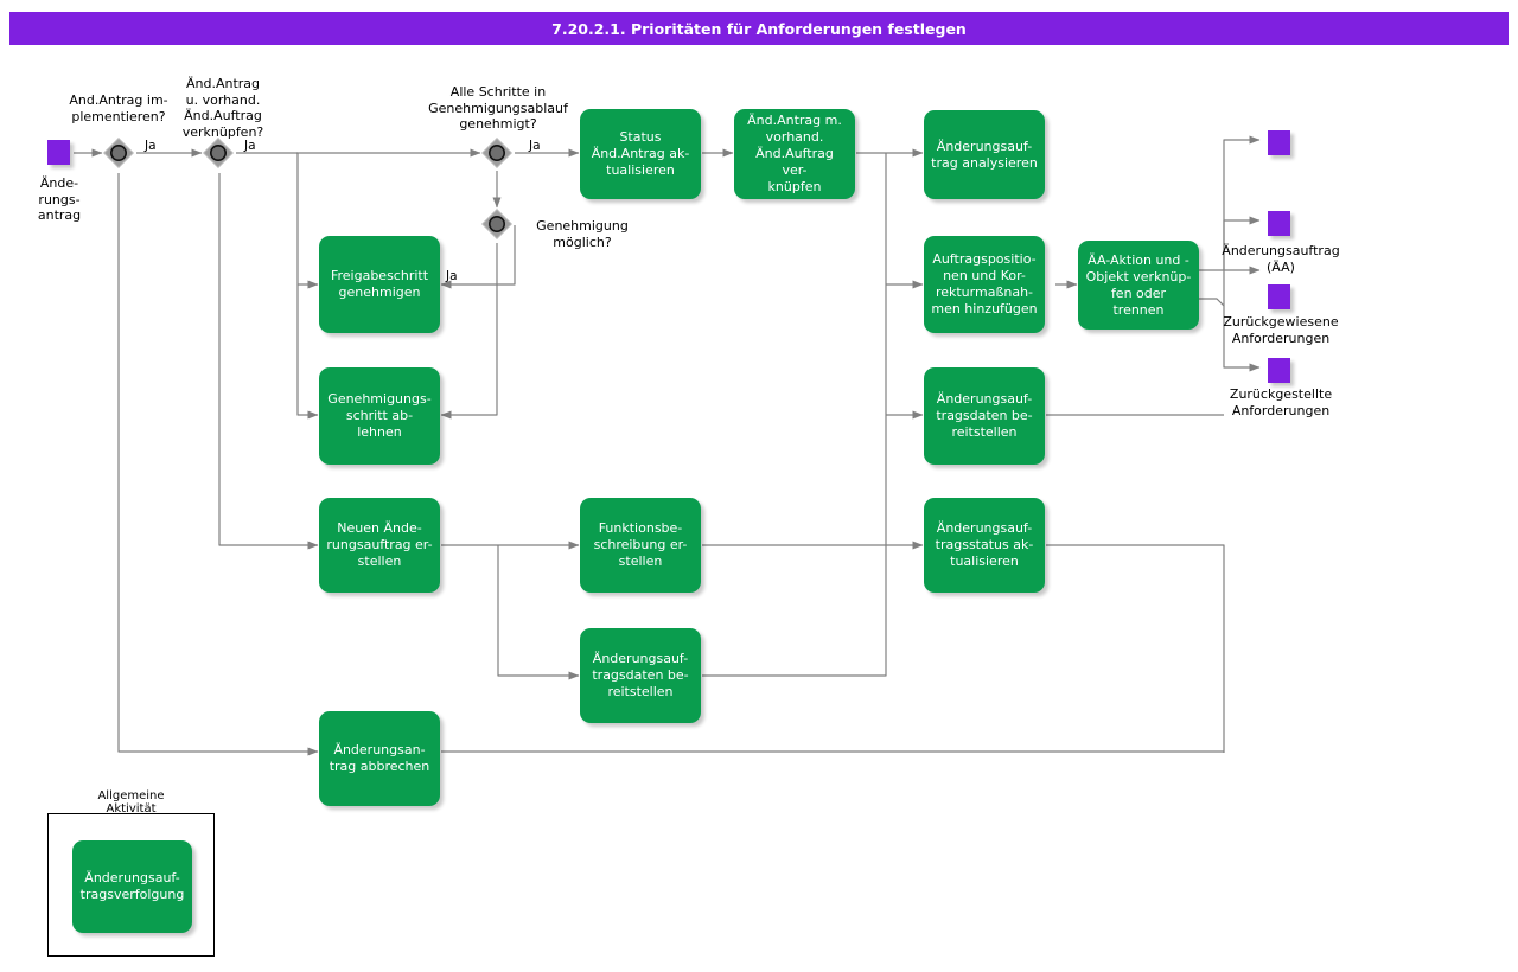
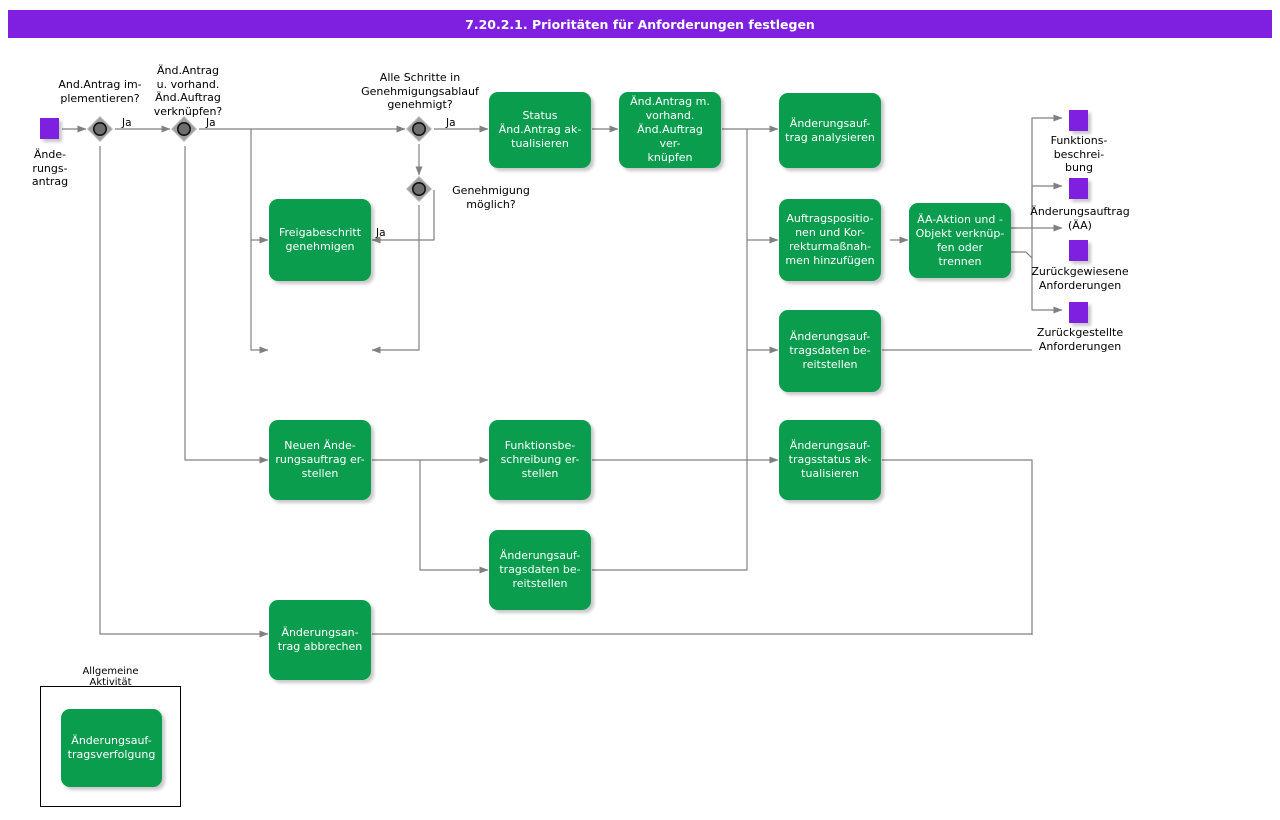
  7.20.2.1. Prioritäten für Anforderungen festlegen
  Ände-
  rungs-
  antrag
+ Funktions-
+ beschrei-
+ bung
  Änderungsauftrag
  (ÄA)
  Zurückgewiesene
  Anforderungen
  Zurückgestellte
  Anforderungen
  And.Antrag im-
  plementieren?
  Ja
  Änd.Antrag
  u. vorhand.
  Änd.Auftrag
  verknüpfen?
  Ja
  Alle Schritte in
  Genehmigungsablauf
  genehmigt?
  Ja
  Genehmigung
  möglich?
  Ja
  Freigabeschritt
  genehmigen
- Genehmigungs-
- schritt ab-
- lehnen
  Status
  Änd.Antrag ak-
  tualisieren
  Änd.Antrag m.
  vorhand.
  Änd.Auftrag ver-
  knüpfen
  Änderungsauf-
  trag analysieren
  Auftragspositio-
  nen und Kor-
  rekturmaßnah-
  men hinzufügen
  ÄA-Aktion und -
  Objekt verknüp-
  fen oder trennen
  Änderungsauf-
  tragsdaten be-
  reitstellen
  Neuen Ände-
  rungsauftrag er-
  stellen
  Funktionsbe-
  schreibung er-
  stellen
  Änderungsauf-
  tragsstatus ak-
  tualisieren
  Änderungsauf-
  tragsdaten be-
  reitstellen
  Änderungsan-
  trag abbrechen
  Allgemeine
  Aktivität
  Änderungsauf-
  tragsverfolgung
